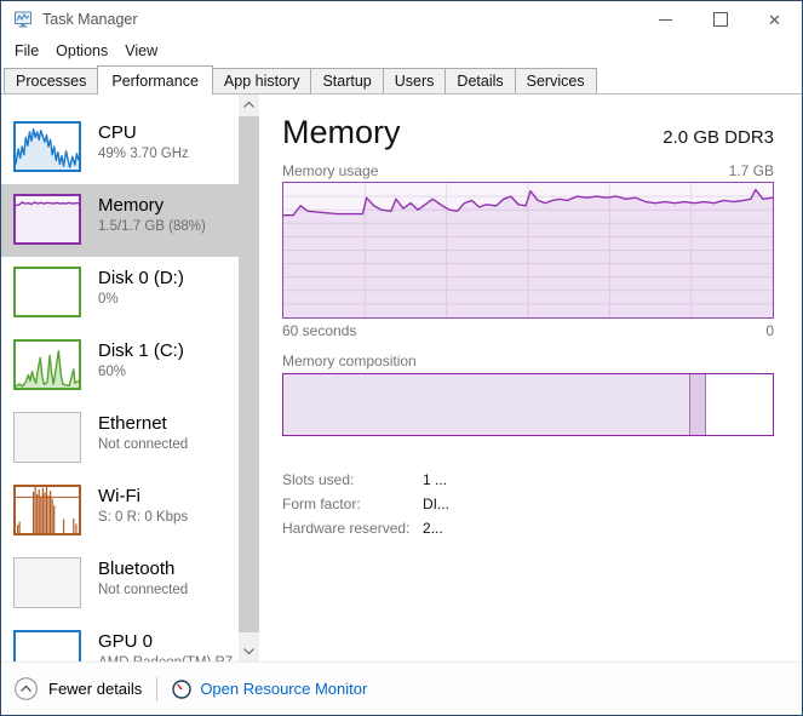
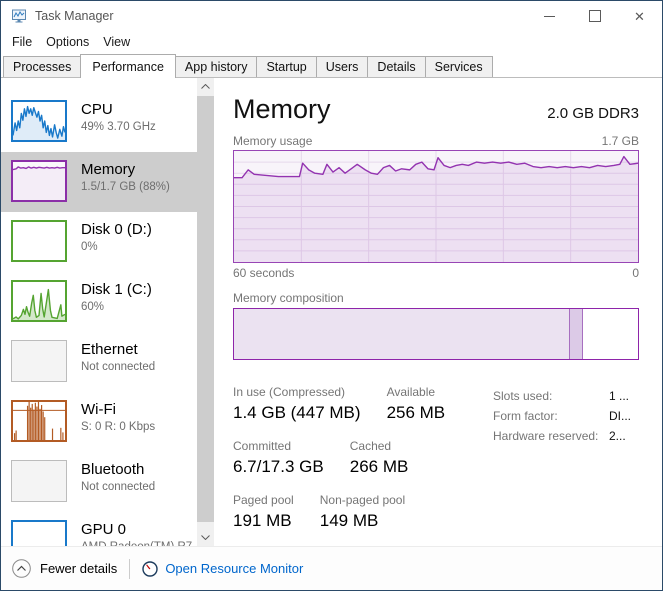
  Task Manager
  ✕
  File
  Options
  View
  Processes
  Performance
  App history
  Startup
  Users
  Details
  Services
  CPU
  49% 3.70 GHz
  Memory
  1.5/1.7 GB (88%)
  Disk 0 (D:)
  0%
  Disk 1 (C:)
  60%
  Ethernet
  Not connected
  Wi-Fi
  S: 0 R: 0 Kbps
  Bluetooth
  Not connected
  GPU 0
  Memory
  2.0 GB DDR3
  Memory usage
  1.7 GB
  60 seconds
  0
  Memory composition
+ In use (Compressed)
+ 1.4 GB (447 MB)
+ Available
+ 256 MB
+ Committed
+ 6.7/17.3 GB
+ Cached
+ 266 MB
+ Paged pool
+ 191 MB
+ Non-paged pool
+ 149 MB
  Slots used:
  1 ...
  Form factor:
  DI...
  Hardware reserved:
  2...
  Fewer details
  Open Resource Monitor
